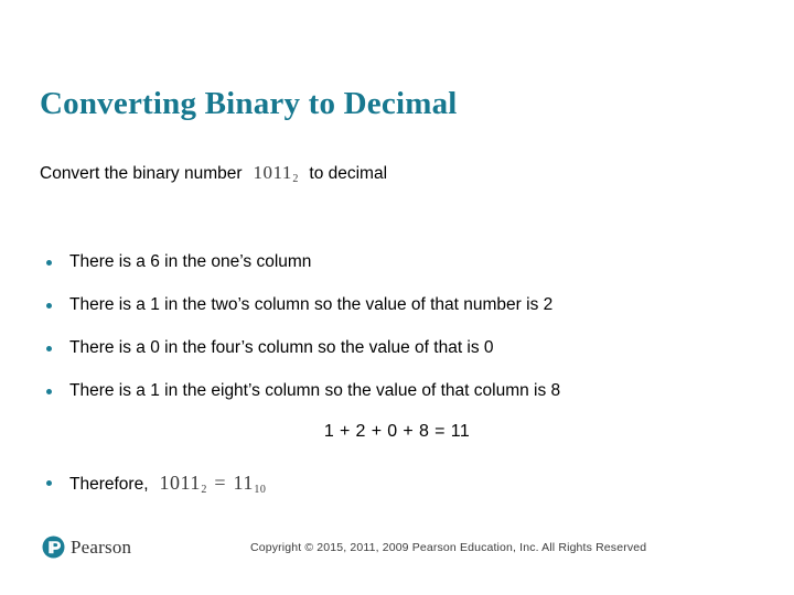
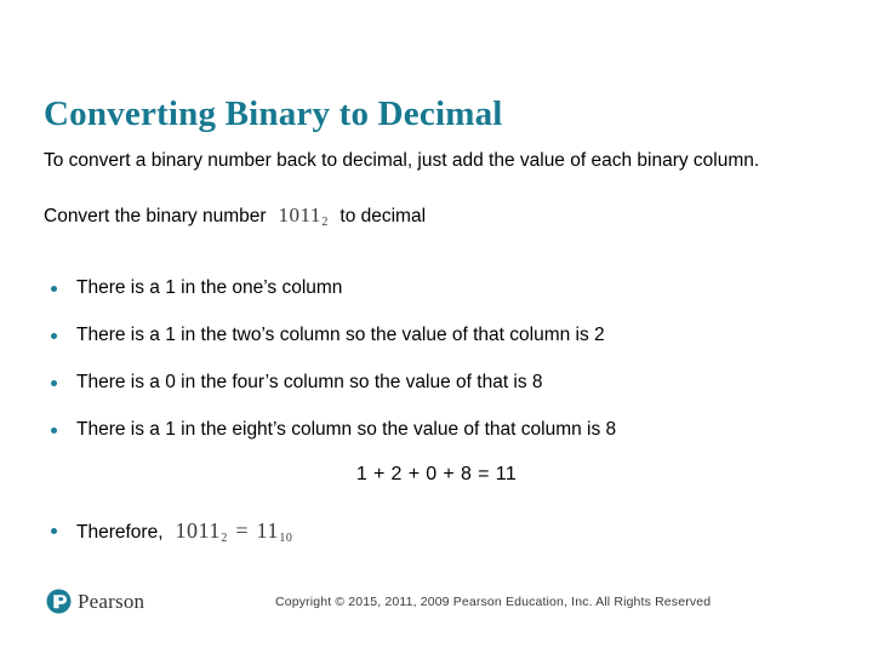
  Converting Binary to Decimal
+ To convert a binary number back to decimal, just add the value of each binary column.
  Convert the binary number 10112 to decimal
- There is a 6 in the one’s column
+ There is a 1 in the one’s column
- There is a 1 in the two’s column so the value of that number is 2
+ There is a 1 in the two’s column so the value of that column is 2
- There is a 0 in the four’s column so the value of that is 0
+ There is a 0 in the four’s column so the value of that is 8
  There is a 1 in the eight’s column so the value of that column is 8
  1 + 2 + 0 + 8 = 11
  Therefore, 10112= 1110
  Pearson
  Copyright © 2015, 2011, 2009 Pearson Education, Inc. All Rights Reserved
